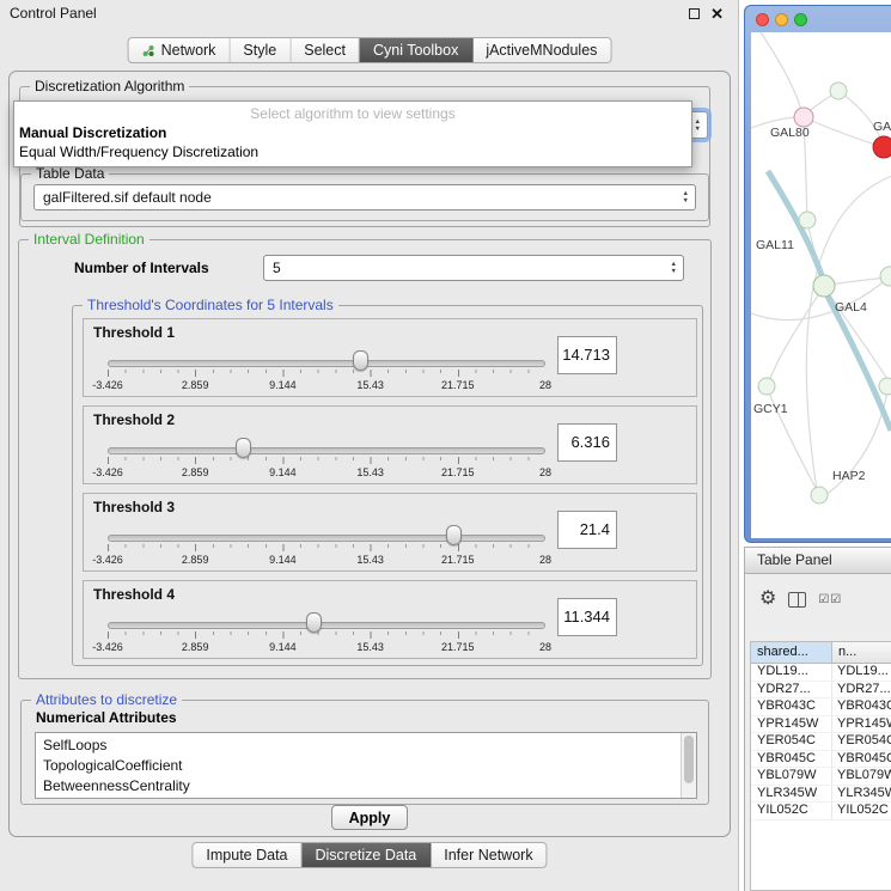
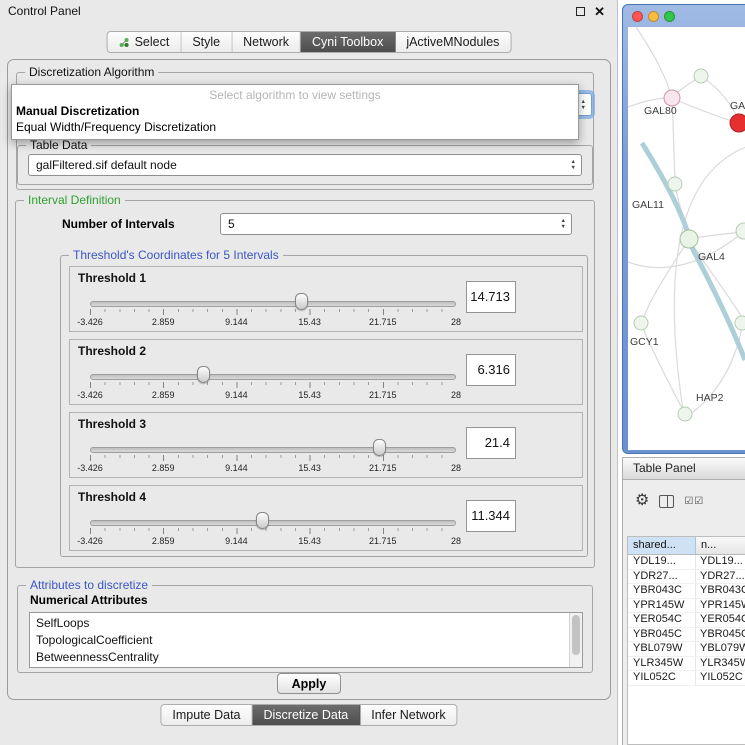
  Control Panel
  ✕
- Network
+ Select
  Style
- Select
+ Network
  Cyni Toolbox
  jActiveMNodules
  Discretization Algorithm
  Select algorithm to view settings
  Manual Discretization
  Equal Width/Frequency Discretization
  Table Data
  galFiltered.sif default node
  Interval Definition
  Number of Intervals
  5
  Threshold's Coordinates for 5 Intervals
  Threshold 1
  -3.426
  2.859
  9.144
  15.43
  21.715
  28
  14.713
  Threshold 2
  -3.426
  2.859
  9.144
  15.43
  21.715
  28
  6.316
  Threshold 3
  -3.426
  2.859
  9.144
  15.43
  21.715
  28
  21.4
  Threshold 4
  -3.426
  2.859
  9.144
  15.43
  21.715
  28
  11.344
  Attributes to discretize
  Numerical Attributes
  SelfLoops
  TopologicalCoefficient
  BetweennessCentrality
  Apply
  Impute Data
  Discretize Data
  Infer Network
  GAL80
  GA
  GAL11
  GAL4
  GCY1
  HAP2
  Table Panel
  ⚙
  ☑☑
  shared...
  n...
  YDL19...
  YDL19...
  YDR27...
  YDR27...
  YBR043C
  YBR043
  YPR145W
  YPR145
  YER054C
  YER054
  YBR045C
  YBR045
  YBL079W
  YBL079W
  YLR345W
  YLR345
  YIL052C
  YIL052C
